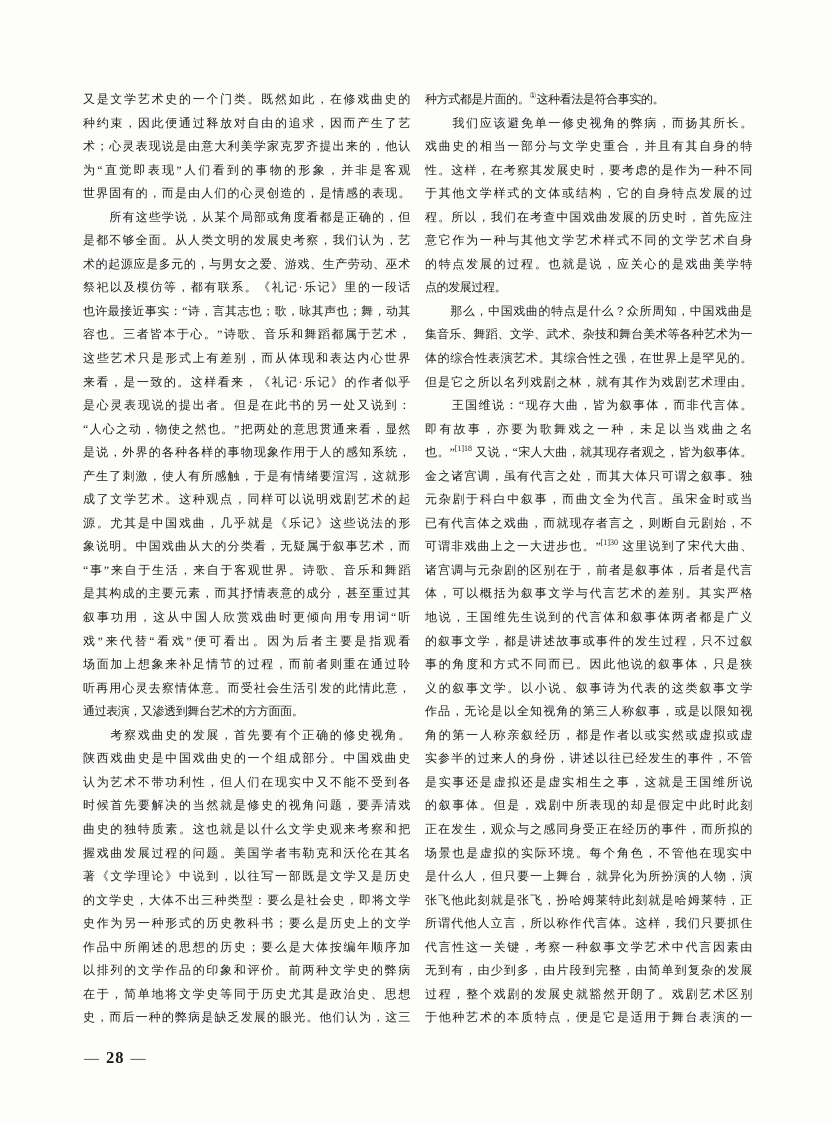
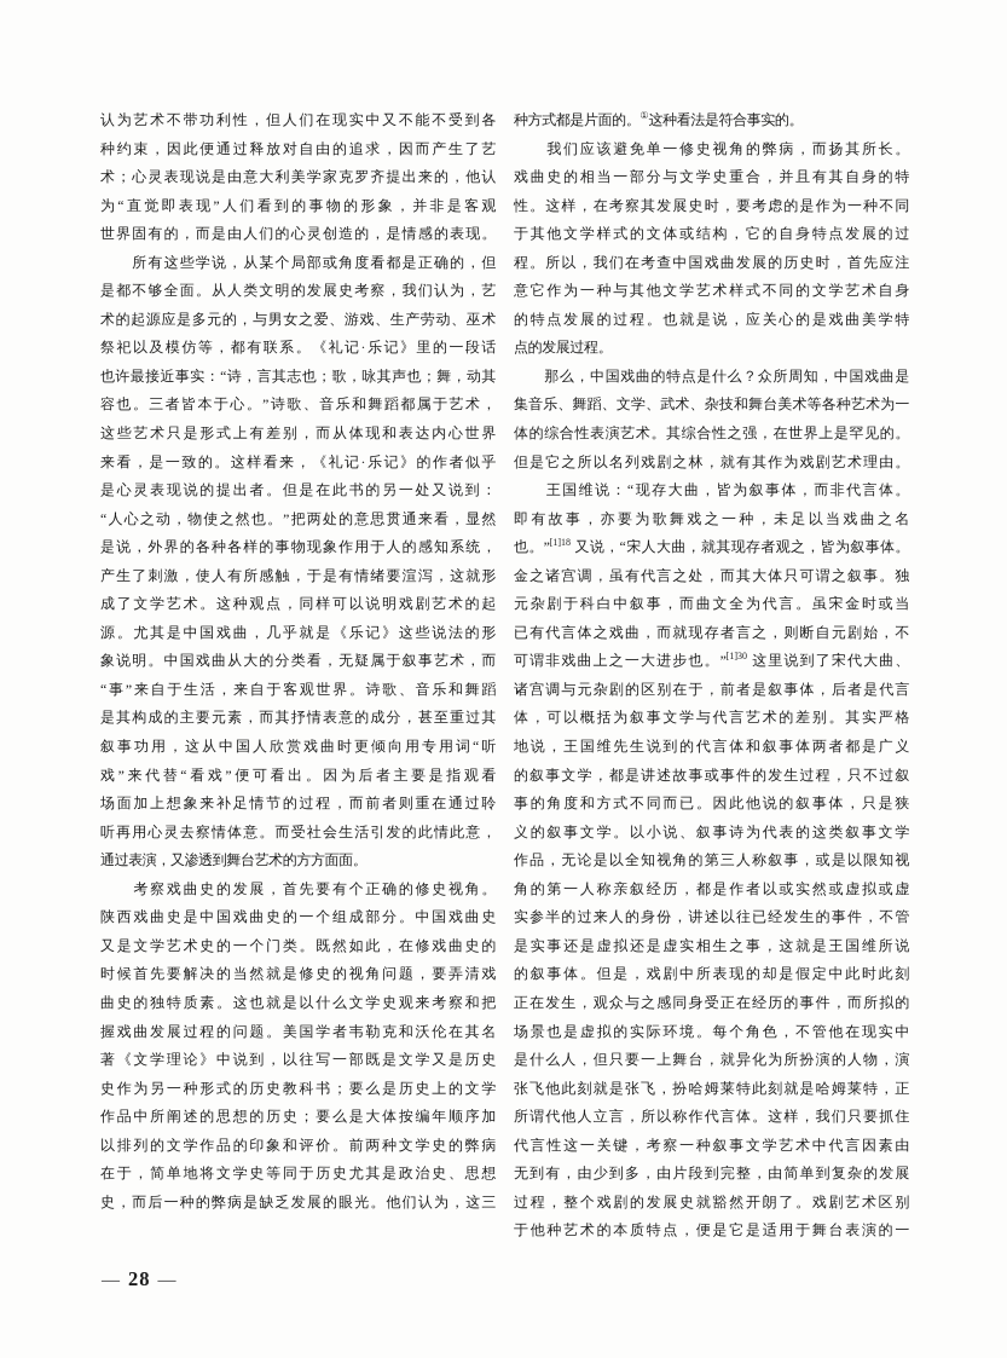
- 又是文学艺术史的一个门类。既然如此，在修戏曲史的
+ 认为艺术不带功利性，但人们在现实中又不能不受到各
  种约束，因此便通过释放对自由的追求，因而产生了艺
  术；心灵表现说是由意大利美学家克罗齐提出来的，他认
  为“直觉即表现”人们看到的事物的形象，并非是客观
  世界固有的，而是由人们的心灵创造的，是情感的表现。
  所有这些学说，从某个局部或角度看都是正确的，但
  是都不够全面。从人类文明的发展史考察，我们认为，艺
  术的起源应是多元的，与男女之爱、游戏、生产劳动、巫术
  祭祀以及模仿等，都有联系。《礼记·乐记》里的一段话
  也许最接近事实：“诗，言其志也；歌，咏其声也；舞，动其
  容也。三者皆本于心。”诗歌、音乐和舞蹈都属于艺术，
  这些艺术只是形式上有差别，而从体现和表达内心世界
  来看，是一致的。这样看来，《礼记·乐记》的作者似乎
  是心灵表现说的提出者。但是在此书的另一处又说到：
  “人心之动，物使之然也。”把两处的意思贯通来看，显然
  是说，外界的各种各样的事物现象作用于人的感知系统，
  产生了刺激，使人有所感触，于是有情绪要渲泻，这就形
  成了文学艺术。这种观点，同样可以说明戏剧艺术的起
  源。尤其是中国戏曲，几乎就是《乐记》这些说法的形
  象说明。中国戏曲从大的分类看，无疑属于叙事艺术，而
  “事”来自于生活，来自于客观世界。诗歌、音乐和舞蹈
  是其构成的主要元素，而其抒情表意的成分，甚至重过其
  叙事功用，这从中国人欣赏戏曲时更倾向用专用词“听
  戏”来代替“看戏”便可看出。因为后者主要是指观看
  场面加上想象来补足情节的过程，而前者则重在通过聆
  听再用心灵去察情体意。而受社会生活引发的此情此意，
  通过表演，又渗透到舞台艺术的方方面面。
  考察戏曲史的发展，首先要有个正确的修史视角。
  陕西戏曲史是中国戏曲史的一个组成部分。中国戏曲史
- 认为艺术不带功利性，但人们在现实中又不能不受到各
+ 又是文学艺术史的一个门类。既然如此，在修戏曲史的
  时候首先要解决的当然就是修史的视角问题，要弄清戏
  曲史的独特质素。这也就是以什么文学史观来考察和把
  握戏曲发展过程的问题。美国学者韦勒克和沃伦在其名
  著《文学理论》中说到，以往写一部既是文学又是历史
- 的文学史，大体不出三种类型：要么是社会史，即将文学
  史作为另一种形式的历史教科书；要么是历史上的文学
  作品中所阐述的思想的历史；要么是大体按编年顺序加
  以排列的文学作品的印象和评价。前两种文学史的弊病
  在于，简单地将文学史等同于历史尤其是政治史、思想
  史，而后一种的弊病是缺乏发展的眼光。他们认为，这三
  种方式都是片面的。①这种看法是符合事实的。
  我们应该避免单一修史视角的弊病，而扬其所长。
  戏曲史的相当一部分与文学史重合，并且有其自身的特
  性。这样，在考察其发展史时，要考虑的是作为一种不同
  于其他文学样式的文体或结构，它的自身特点发展的过
  程。所以，我们在考查中国戏曲发展的历史时，首先应注
  意它作为一种与其他文学艺术样式不同的文学艺术自身
  的特点发展的过程。也就是说，应关心的是戏曲美学特
  点的发展过程。
  那么，中国戏曲的特点是什么？众所周知，中国戏曲是
  集音乐、舞蹈、文学、武术、杂技和舞台美术等各种艺术为一
  体的综合性表演艺术。其综合性之强，在世界上是罕见的。
  但是它之所以名列戏剧之林，就有其作为戏剧艺术理由。
  王国维说：“现存大曲，皆为叙事体，而非代言体。
  即有故事，亦要为歌舞戏之一种，未足以当戏曲之名
  也。”[1]18 又说，“宋人大曲，就其现存者观之，皆为叙事体。
  金之诸宫调，虽有代言之处，而其大体只可谓之叙事。独
  元杂剧于科白中叙事，而曲文全为代言。虽宋金时或当
  已有代言体之戏曲，而就现存者言之，则断自元剧始，不
  可谓非戏曲上之一大进步也。”[1]30 这里说到了宋代大曲、
  诸宫调与元杂剧的区别在于，前者是叙事体，后者是代言
  体，可以概括为叙事文学与代言艺术的差别。其实严格
  地说，王国维先生说到的代言体和叙事体两者都是广义
  的叙事文学，都是讲述故事或事件的发生过程，只不过叙
  事的角度和方式不同而已。因此他说的叙事体，只是狭
  义的叙事文学。以小说、叙事诗为代表的这类叙事文学
  作品，无论是以全知视角的第三人称叙事，或是以限知视
  角的第一人称亲叙经历，都是作者以或实然或虚拟或虚
  实参半的过来人的身份，讲述以往已经发生的事件，不管
  是实事还是虚拟还是虚实相生之事，这就是王国维所说
  的叙事体。但是，戏剧中所表现的却是假定中此时此刻
  正在发生，观众与之感同身受正在经历的事件，而所拟的
  场景也是虚拟的实际环境。每个角色，不管他在现实中
  是什么人，但只要一上舞台，就异化为所扮演的人物，演
  张飞他此刻就是张飞，扮哈姆莱特此刻就是哈姆莱特，正
  所谓代他人立言，所以称作代言体。这样，我们只要抓住
  代言性这一关键，考察一种叙事文学艺术中代言因素由
  无到有，由少到多，由片段到完整，由简单到复杂的发展
  过程，整个戏剧的发展史就豁然开朗了。戏剧艺术区别
  于他种艺术的本质特点，便是它是适用于舞台表演的一
  — 28 —
